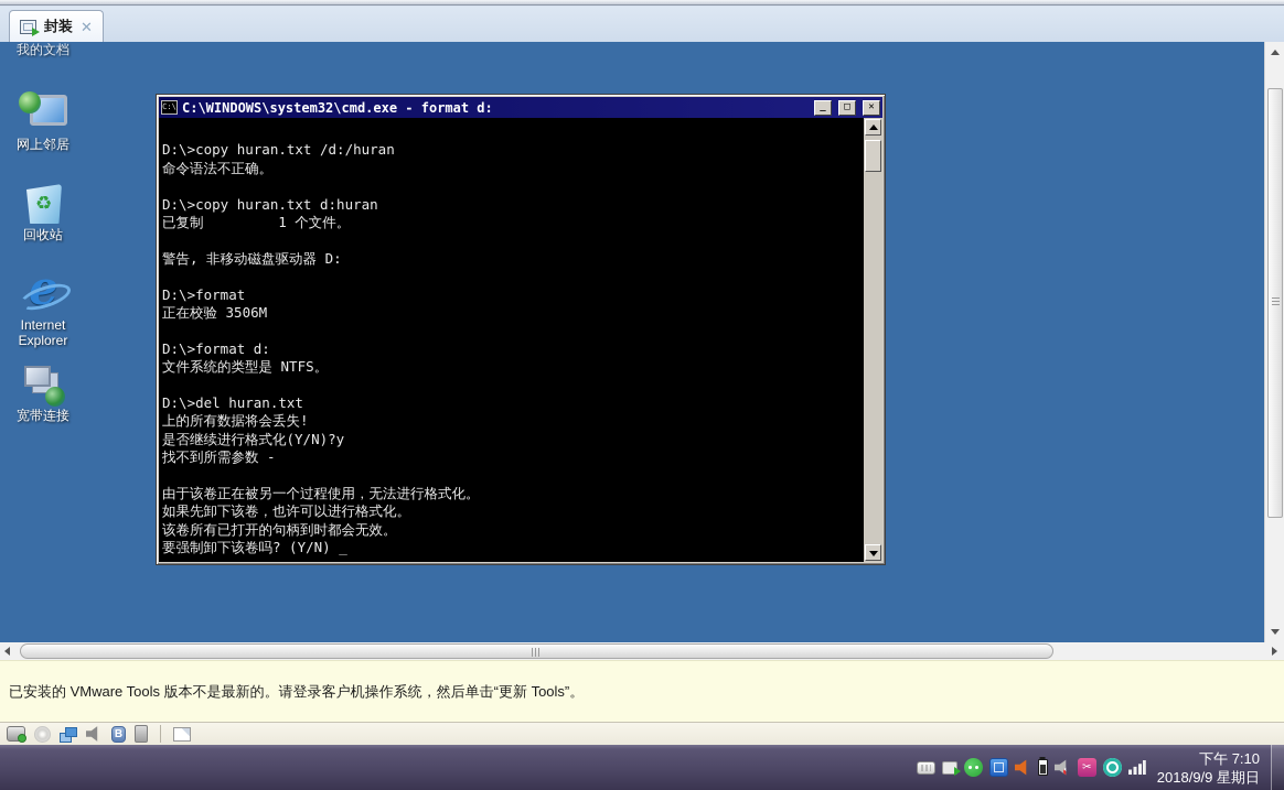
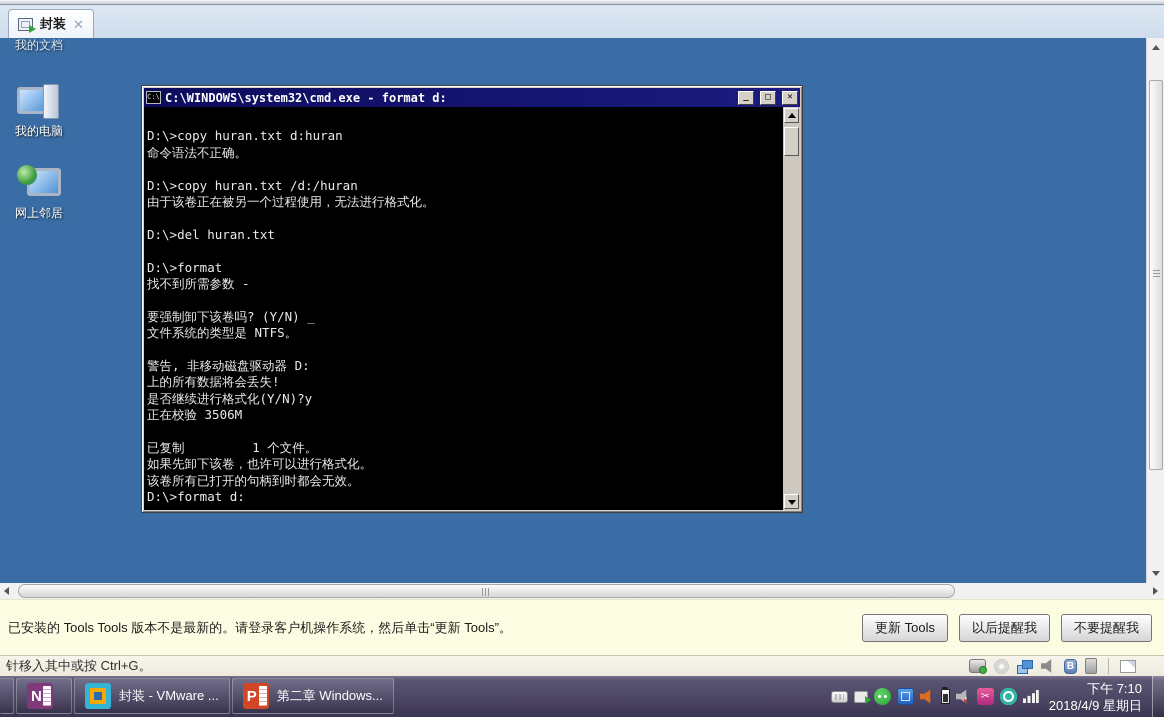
  封装
  ✕
  我的文档
+ 我的电脑
  网上邻居
- 回收站
- Internet Explorer
- 宽带连接
  C:\
  C:\WINDOWS\system32\cmd.exe - format d:
  _
  □
  ✕
- D:\>copy huran.txt /d:/huran
+ D:\>copy huran.txt d:huran
  命令语法不正确。
- D:\>copy huran.txt d:huran
+ D:\>copy huran.txt /d:/huran
- 已复制 1 个文件。
+ 由于该卷正在被另一个过程使用，无法进行格式化。
- 警告, 非移动磁盘驱动器 D:
+ D:\>del huran.txt
  D:\>format
- 正在校验 3506M
+ 找不到所需参数 -
- D:\>format d:
+ 要强制卸下该卷吗? (Y/N) _
  文件系统的类型是 NTFS。
- D:\>del huran.txt
+ 警告, 非移动磁盘驱动器 D:
  上的所有数据将会丢失!
  是否继续进行格式化(Y/N)?y
- 找不到所需参数 -
+ 正在校验 3506M
- 由于该卷正在被另一个过程使用，无法进行格式化。
+ 已复制 1 个文件。
  如果先卸下该卷，也许可以进行格式化。
  该卷所有已打开的句柄到时都会无效。
- 要强制卸下该卷吗? (Y/N) _
+ D:\>format d:
- 已安装的 VMware Tools 版本不是最新的。请登录客户机操作系统，然后单击“更新 Tools”。
+ 已安装的 Tools Tools 版本不是最新的。请登录客户机操作系统，然后单击“更新 Tools”。
+ 更新 Tools
+ 以后提醒我
+ 不要提醒我
+ 针移入其中或按 Ctrl+G。
  B
+ N
+ 封装 - VMware ...
+ P
+ 第二章 Windows...
  ✂
  下午 7:10
- 2018/9/9 星期日
+ 2018/4/9 星期日
